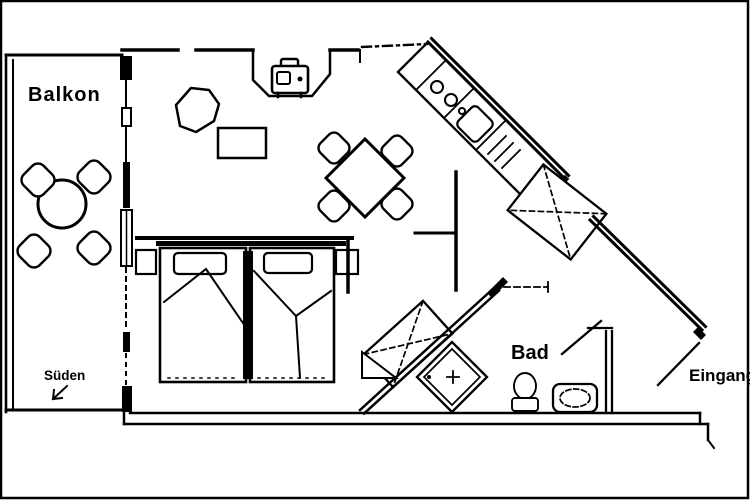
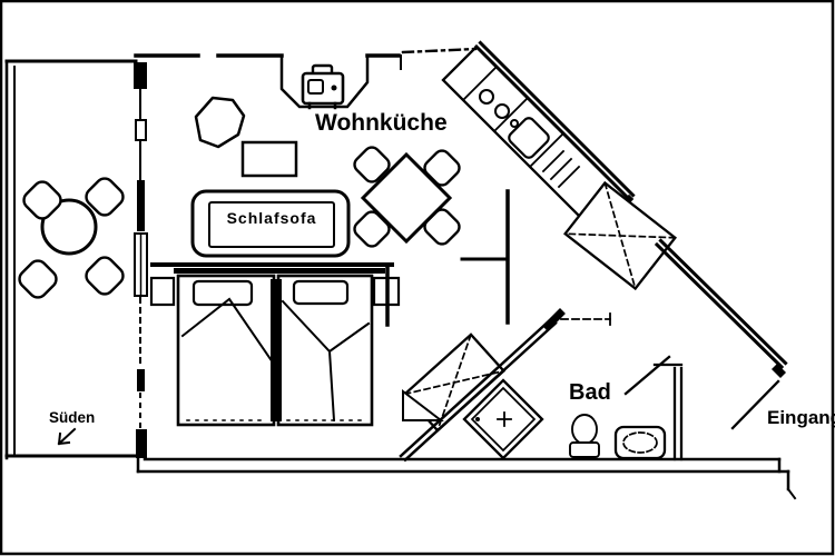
- Balkon
  Süden
+ Wohnküche
+ Schlafsofa
  Bad
  Eingan
